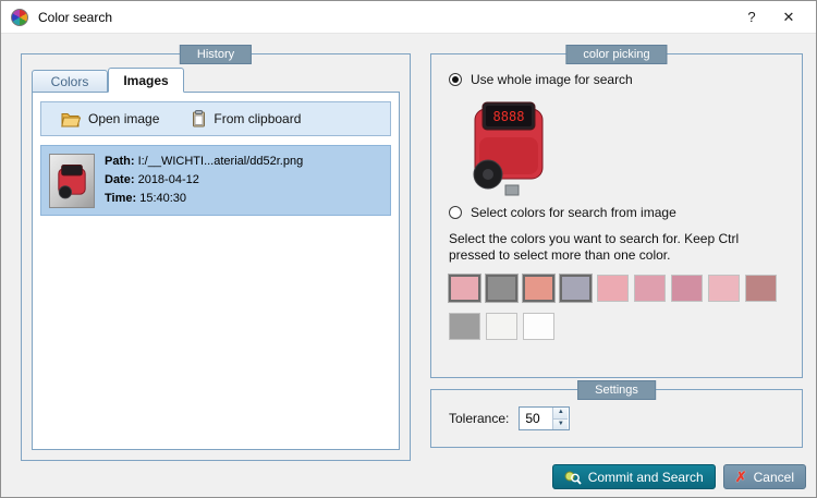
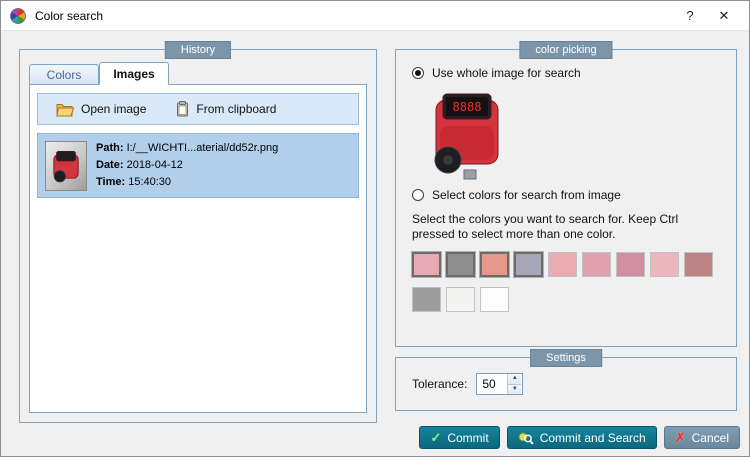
  Color search
  ?
  ✕
  History
  Colors
  Images
  Open image
  From clipboard
  Path: I:/__WICHTI...aterial/dd52r.png
  Date: 2018-04-12
  Time: 15:40:30
  color picking
  Use whole image for search
  8888
  Select colors for search from image
  Select the colors you want to search for. Keep Ctrl pressed to select more than one color.
  Settings
  Tolerance:
  50
+ ✓
+ Commit
  Commit and Search
  ✗
  Cancel
